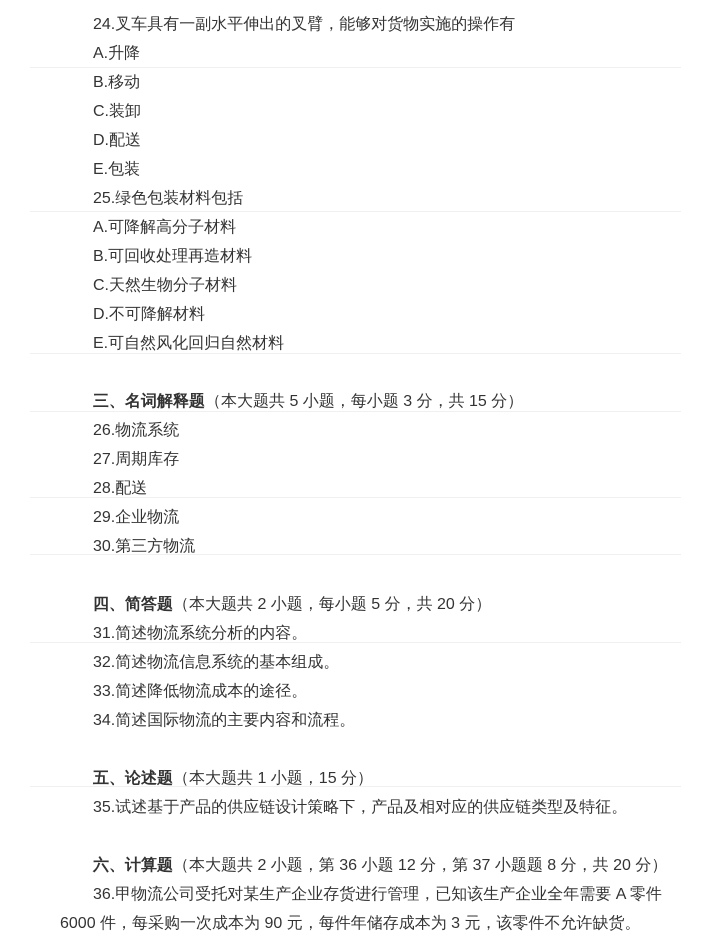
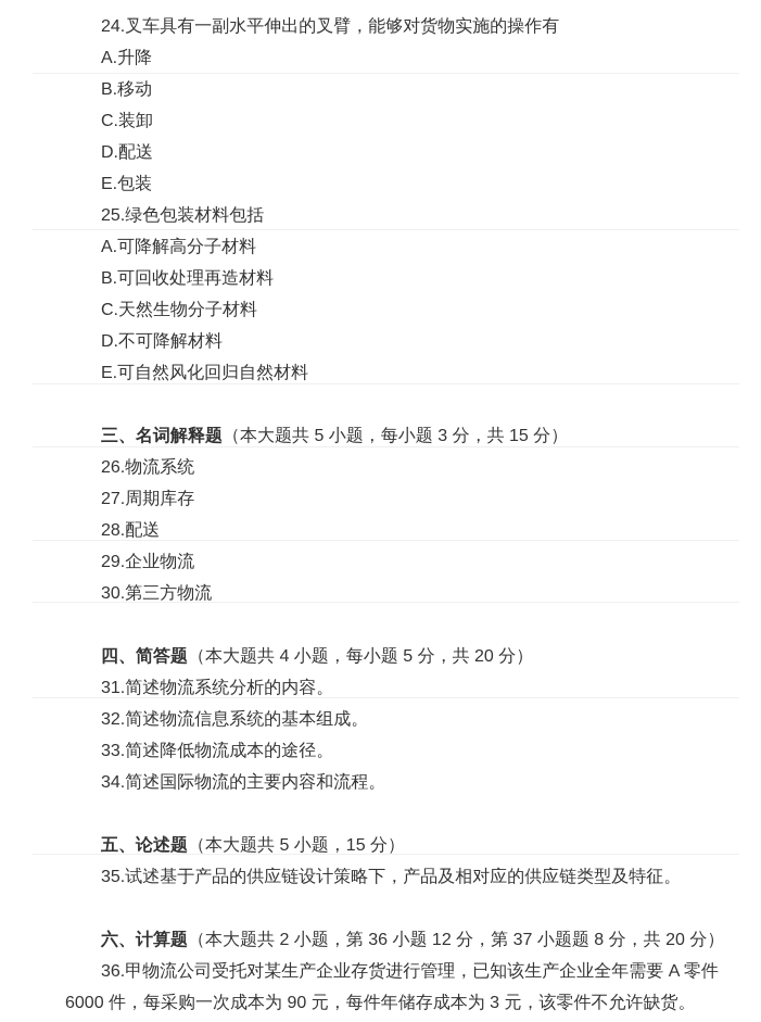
  24.叉车具有一副水平伸出的叉臂，能够对货物实施的操作有
  A.升降
  B.移动
  C.装卸
  D.配送
  E.包装
  25.绿色包装材料包括
  A.可降解高分子材料
  B.可回收处理再造材料
  C.天然生物分子材料
  D.不可降解材料
  E.可自然风化回归自然材料
  三、名词解释题（本大题共 5 小题，每小题 3 分，共 15 分）
  26.物流系统
  27.周期库存
  28.配送
  29.企业物流
  30.第三方物流
- 四、简答题（本大题共 2 小题，每小题 5 分，共 20 分）
+ 四、简答题（本大题共 4 小题，每小题 5 分，共 20 分）
  31.简述物流系统分析的内容。
  32.简述物流信息系统的基本组成。
  33.简述降低物流成本的途径。
  34.简述国际物流的主要内容和流程。
- 五、论述题（本大题共 1 小题，15 分）
+ 五、论述题（本大题共 5 小题，15 分）
  35.试述基于产品的供应链设计策略下，产品及相对应的供应链类型及特征。
  六、计算题（本大题共 2 小题，第 36 小题 12 分，第 37 小题题 8 分，共 20 分）
  36.甲物流公司受托对某生产企业存货进行管理，已知该生产企业全年需要 A 零件
  6000 件，每采购一次成本为 90 元，每件年储存成本为 3 元，该零件不允许缺货。
